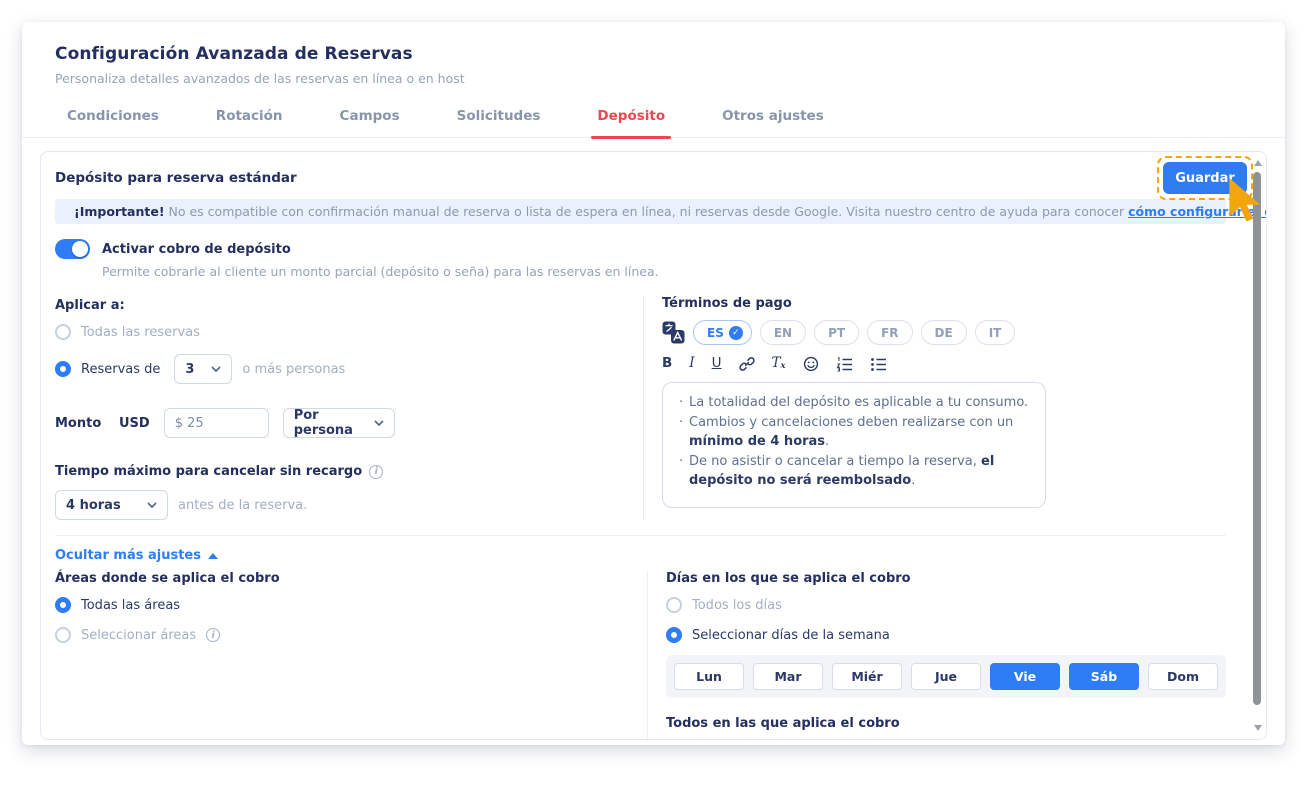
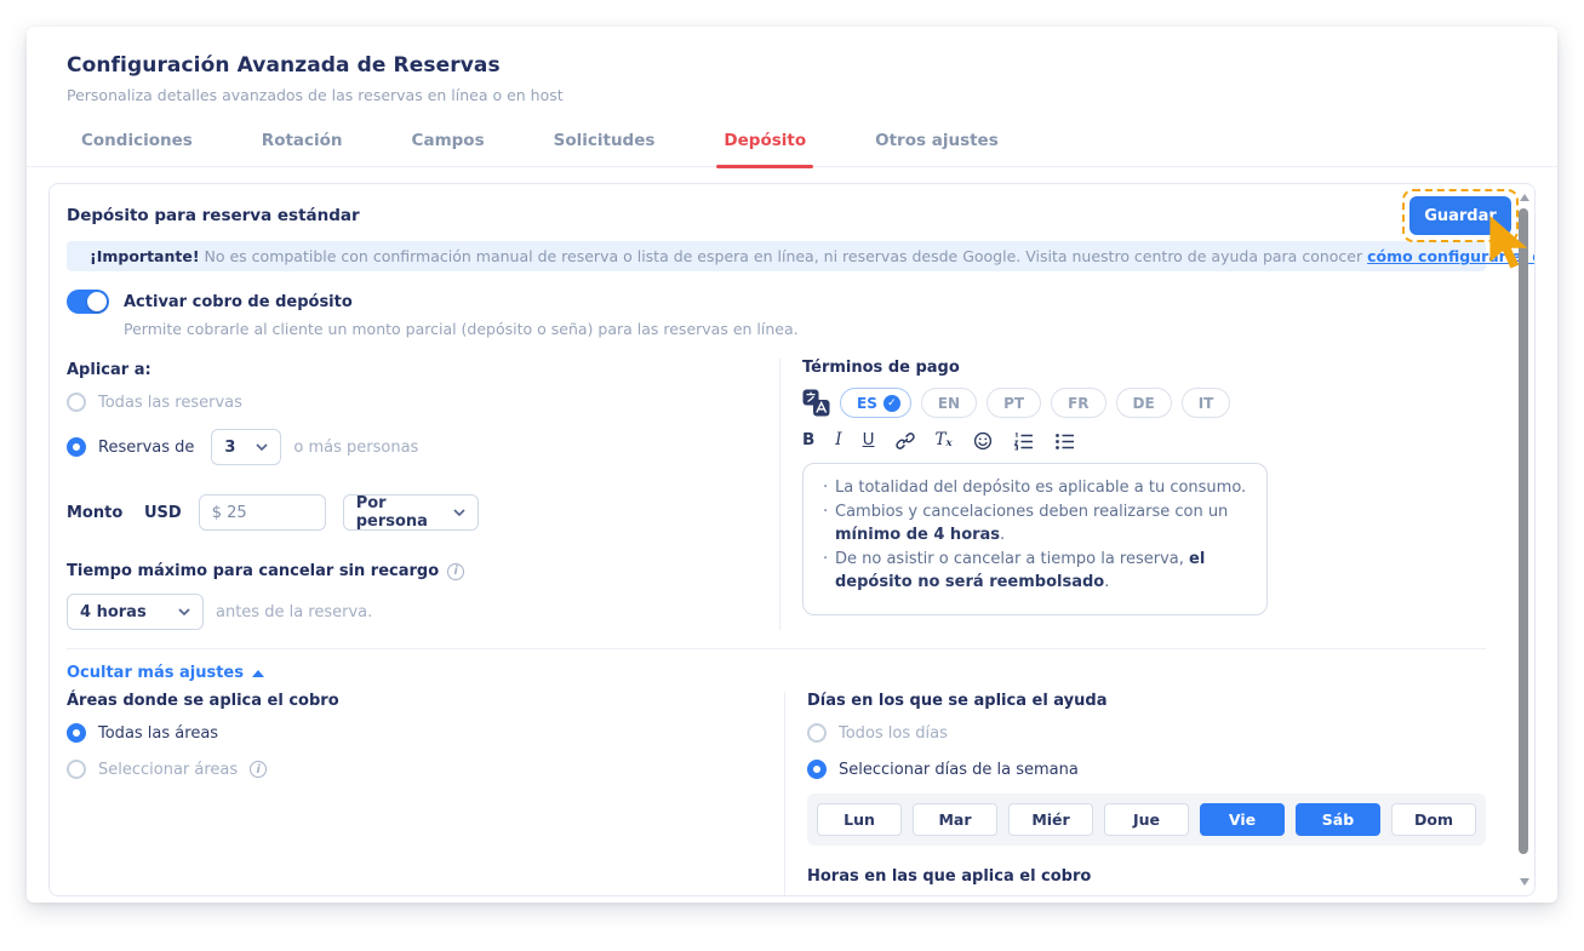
  Configuración Avanzada de Reservas
  Personaliza detalles avanzados de las reservas en línea o en host
  Condiciones
  Rotación
  Campos
  Solicitudes
  Depósito
  Otros ajustes
  Depósito para reserva estándar
  Guardar
  ¡Importante! No es compatible con confirmación manual de reserva o lista de espera en línea, ni reservas desde Google. Visita nuestro centro de ayuda para conocer cómo configurr e
  Activar cobro de depósito
  Permite cobrarle al cliente un monto parcial (depósito o seña) para las reservas en línea.
  Aplicar a:
  Todas las reservas
  Reservas de
  3
  o más personas
  Monto
  USD
  $ 25
  Por persona
  Tiempo máximo para cancelar sin recargo
  i
  4 horas
  antes de la reserva.
  Términos de pago
  ES
  ✓
  EN
  PT
  FR
  DE
  IT
  B
  I
  U
  T
  x
  ·
  La totalidad del depósito es aplicable a tu consumo.
  ·
  Cambios y cancelaciones deben realizarse con un mínimo de 4 horas.
  ·
  De no asistir o cancelar a tiempo la reserva, el depósito no será reembolsado.
  Ocultar más ajustes
  Áreas donde se aplica el cobro
  Todas las áreas
  Seleccionar áreas
  i
- Días en los que se aplica el cobro
+ Días en los que se aplica el ayuda
  Todos los días
  Seleccionar días de la semana
  Lun
  Mar
  Miér
  Jue
  Vie
  Sáb
  Dom
- Todos en las que aplica el cobro
+ Horas en las que aplica el cobro
